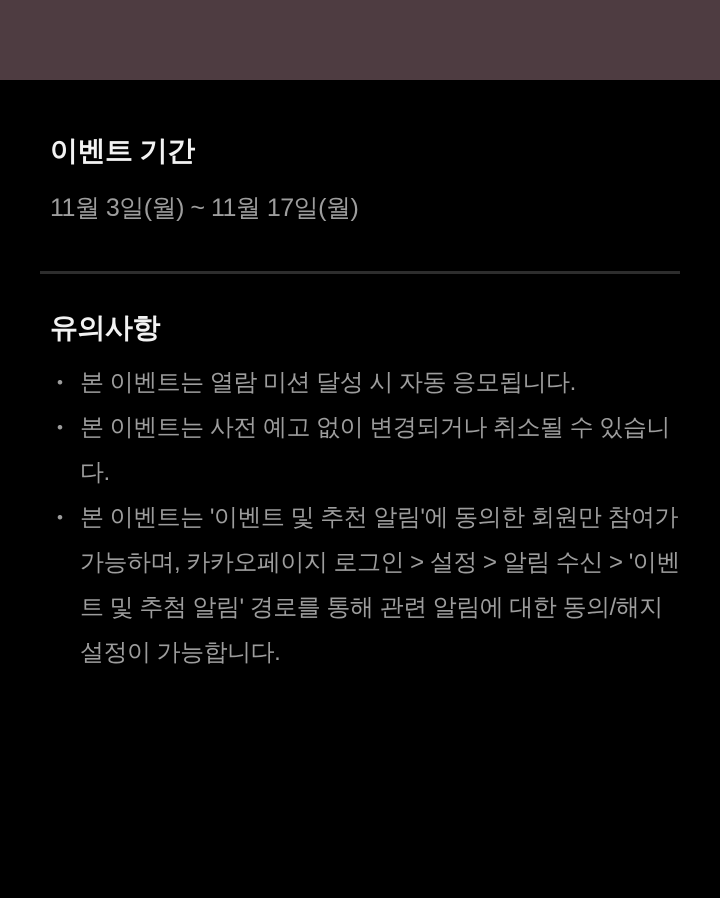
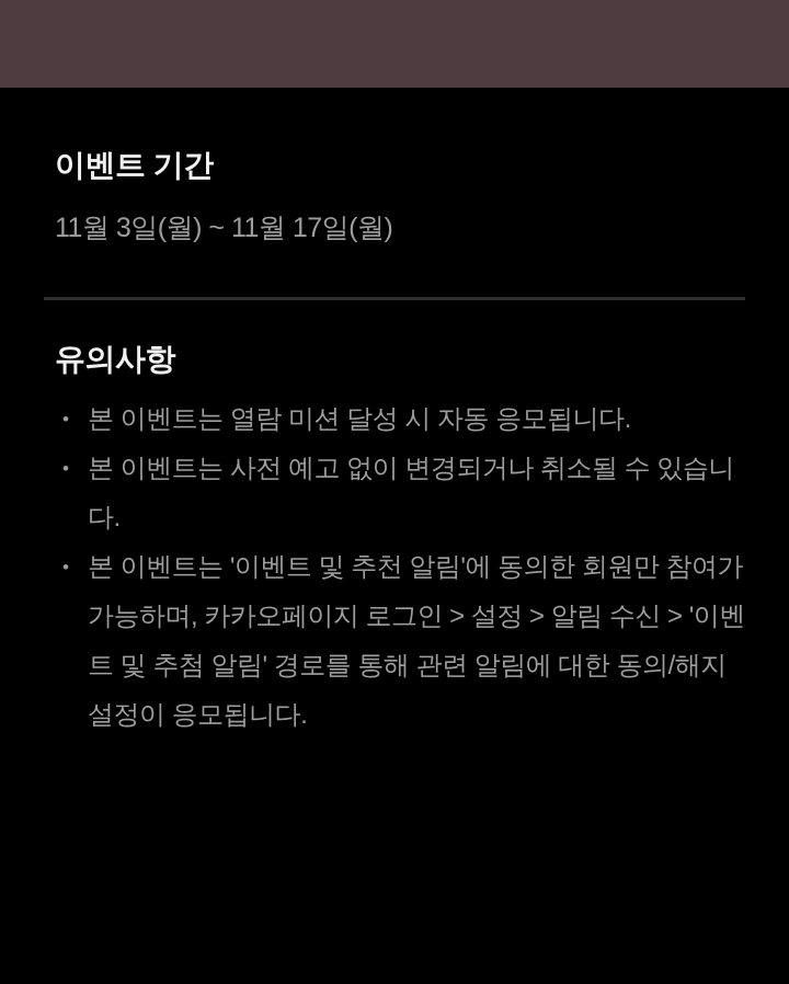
  이벤트 기간
  11월 3일(월) ~ 11월 17일(월)
  유의사항
  •
  본 이벤트는 열람 미션 달성 시 자동 응모됩니다.
  •
  본 이벤트는 사전 예고 없이 변경되거나 취소될 수 있습니다.
  •
- 본 이벤트는 '이벤트 및 추천 알림'에 동의한 회원만 참여가 가능하며, 카카오페이지 로그인 > 설정 > 알림 수신 > '이벤트 및 추첨 알림' 경로를 통해 관련 알림에 대한 동의/해지 설정이 가능합니다.
+ 본 이벤트는 '이벤트 및 추천 알림'에 동의한 회원만 참여가 가능하며, 카카오페이지 로그인 > 설정 > 알림 수신 > '이벤트 및 추첨 알림' 경로를 통해 관련 알림에 대한 동의/해지 설정이 응모됩니다.
